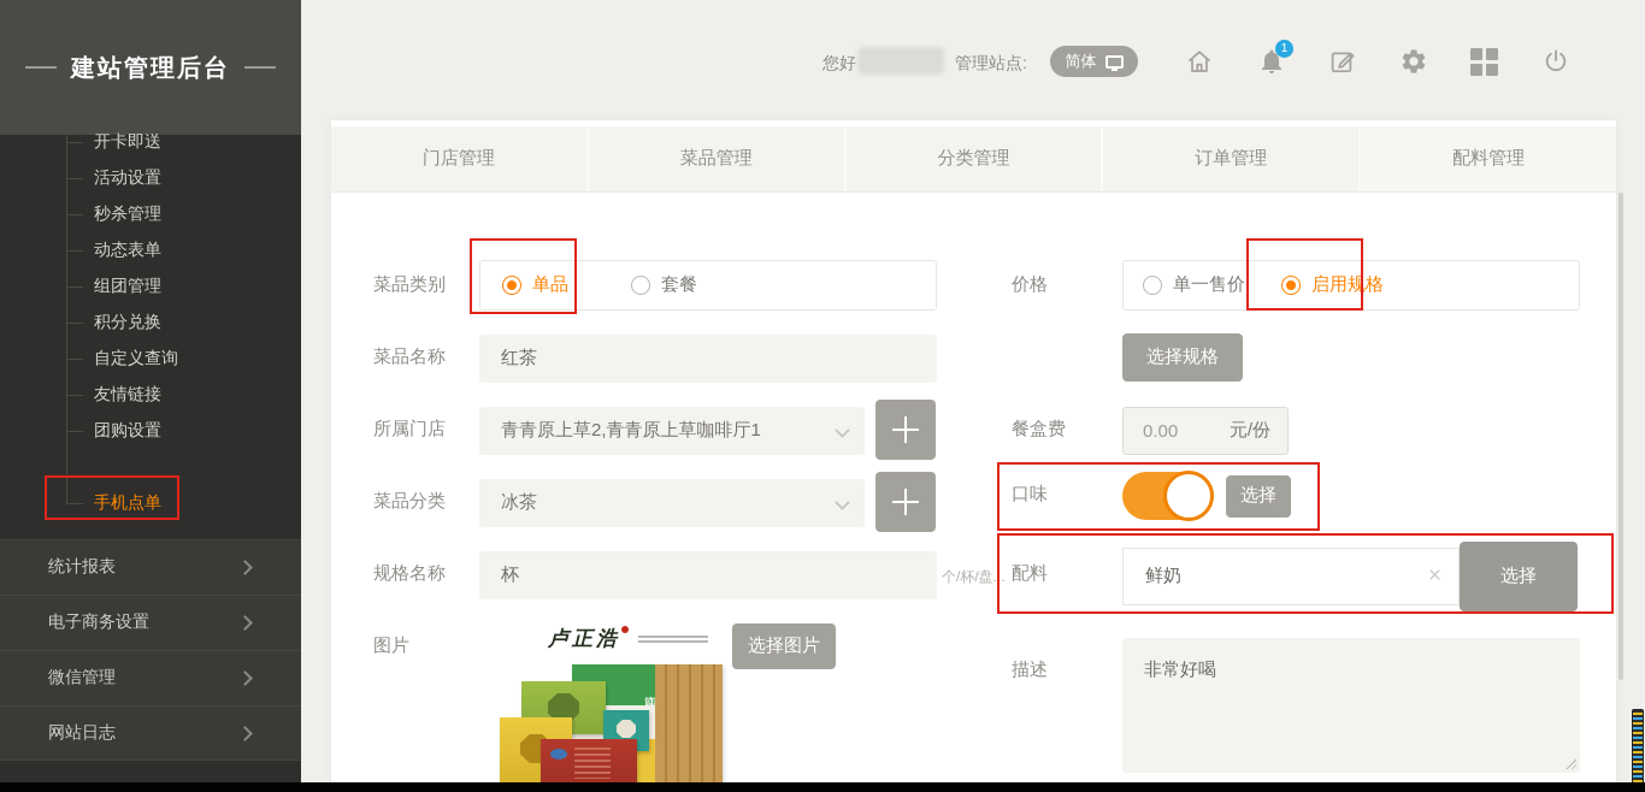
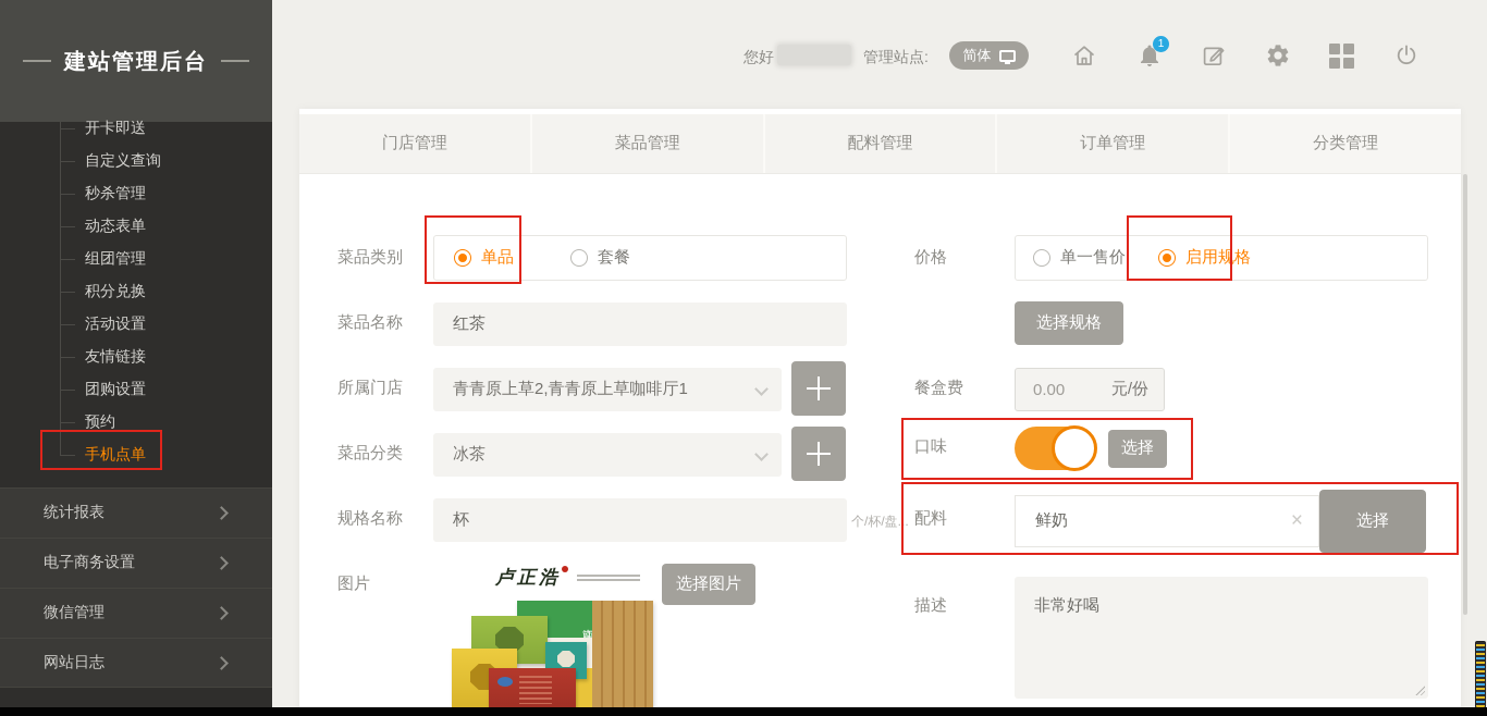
  建站管理后台
  开卡即送
- 活动设置
+ 自定义查询
  秒杀管理
  动态表单
  组团管理
  积分兑换
- 自定义查询
+ 活动设置
  友情链接
  团购设置
+ 预约
  手机点单
  统计报表
  电子商务设置
  微信管理
  网站日志
  您好
  管理站点:
  简体
  1
  门店管理
  菜品管理
- 分类管理
+ 配料管理
  订单管理
- 配料管理
+ 分类管理
  菜品类别
  单品
  套餐
  菜品名称
  红茶
  所属门店
  青青原上草2,青青原上草咖啡厅1
  菜品分类
  冰茶
  规格名称
  杯
  个/杯/盘...
  图片
  卢正浩
  选择图片
  价格
  单一售价
  启用规格
  选择规格
  餐盒费
  0.00
  元/份
  口味
  选择
  配料
  鲜奶
  ×
  选择
  描述
  非常好喝
